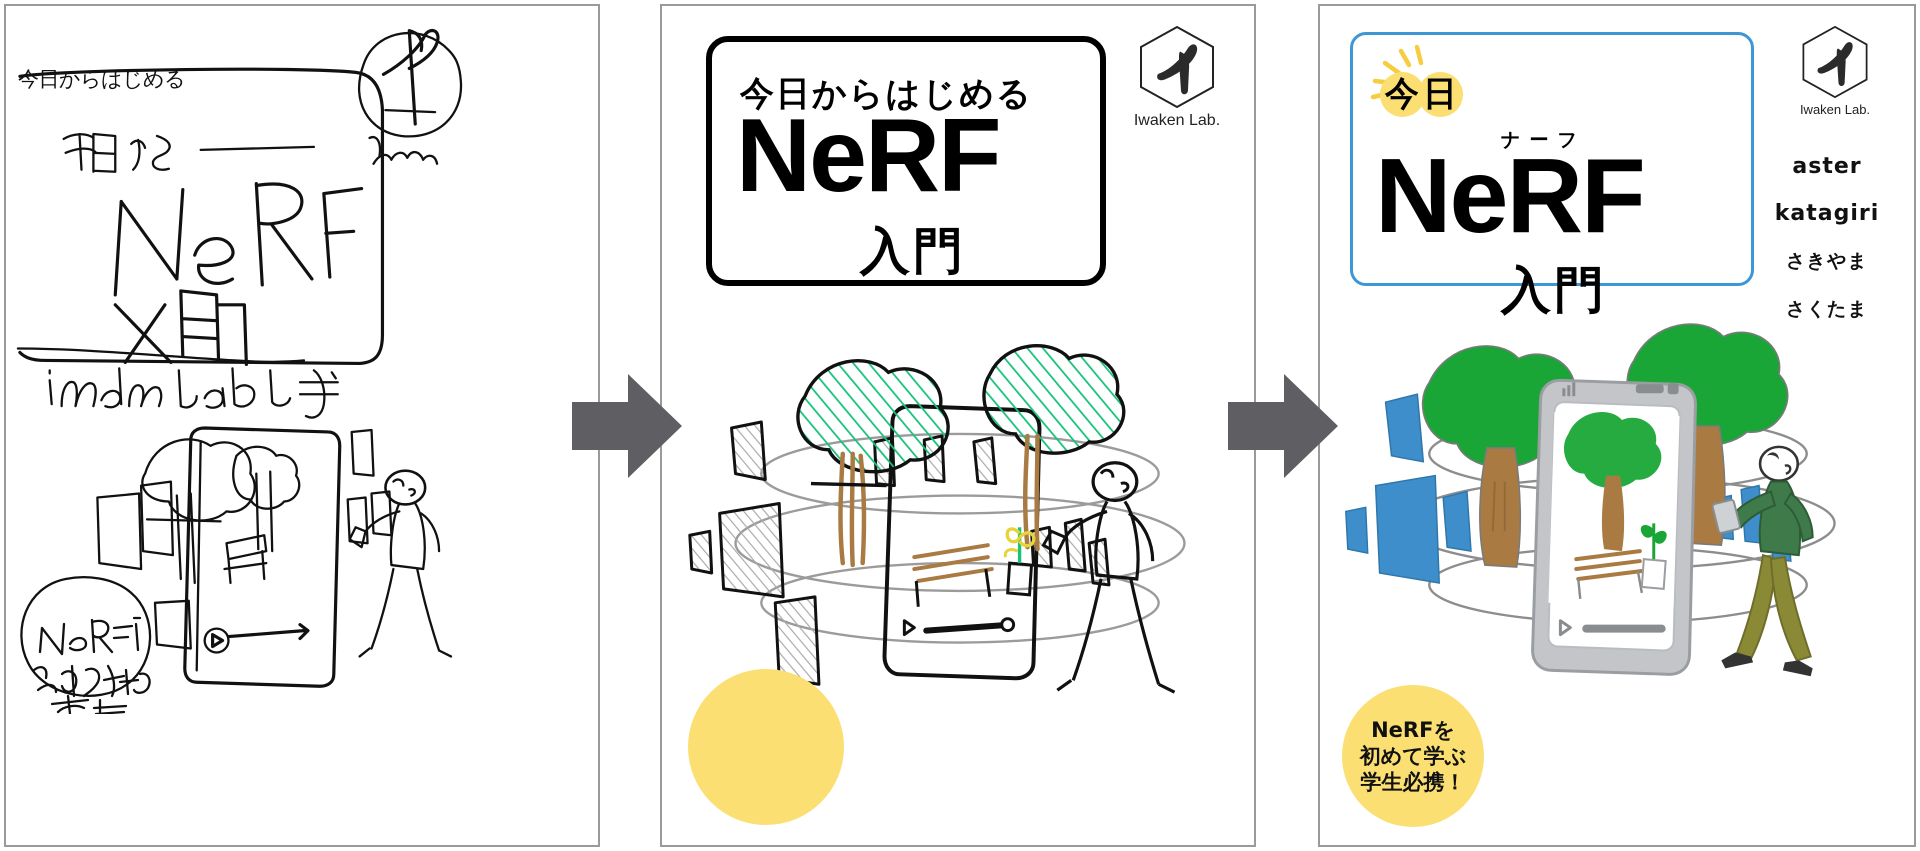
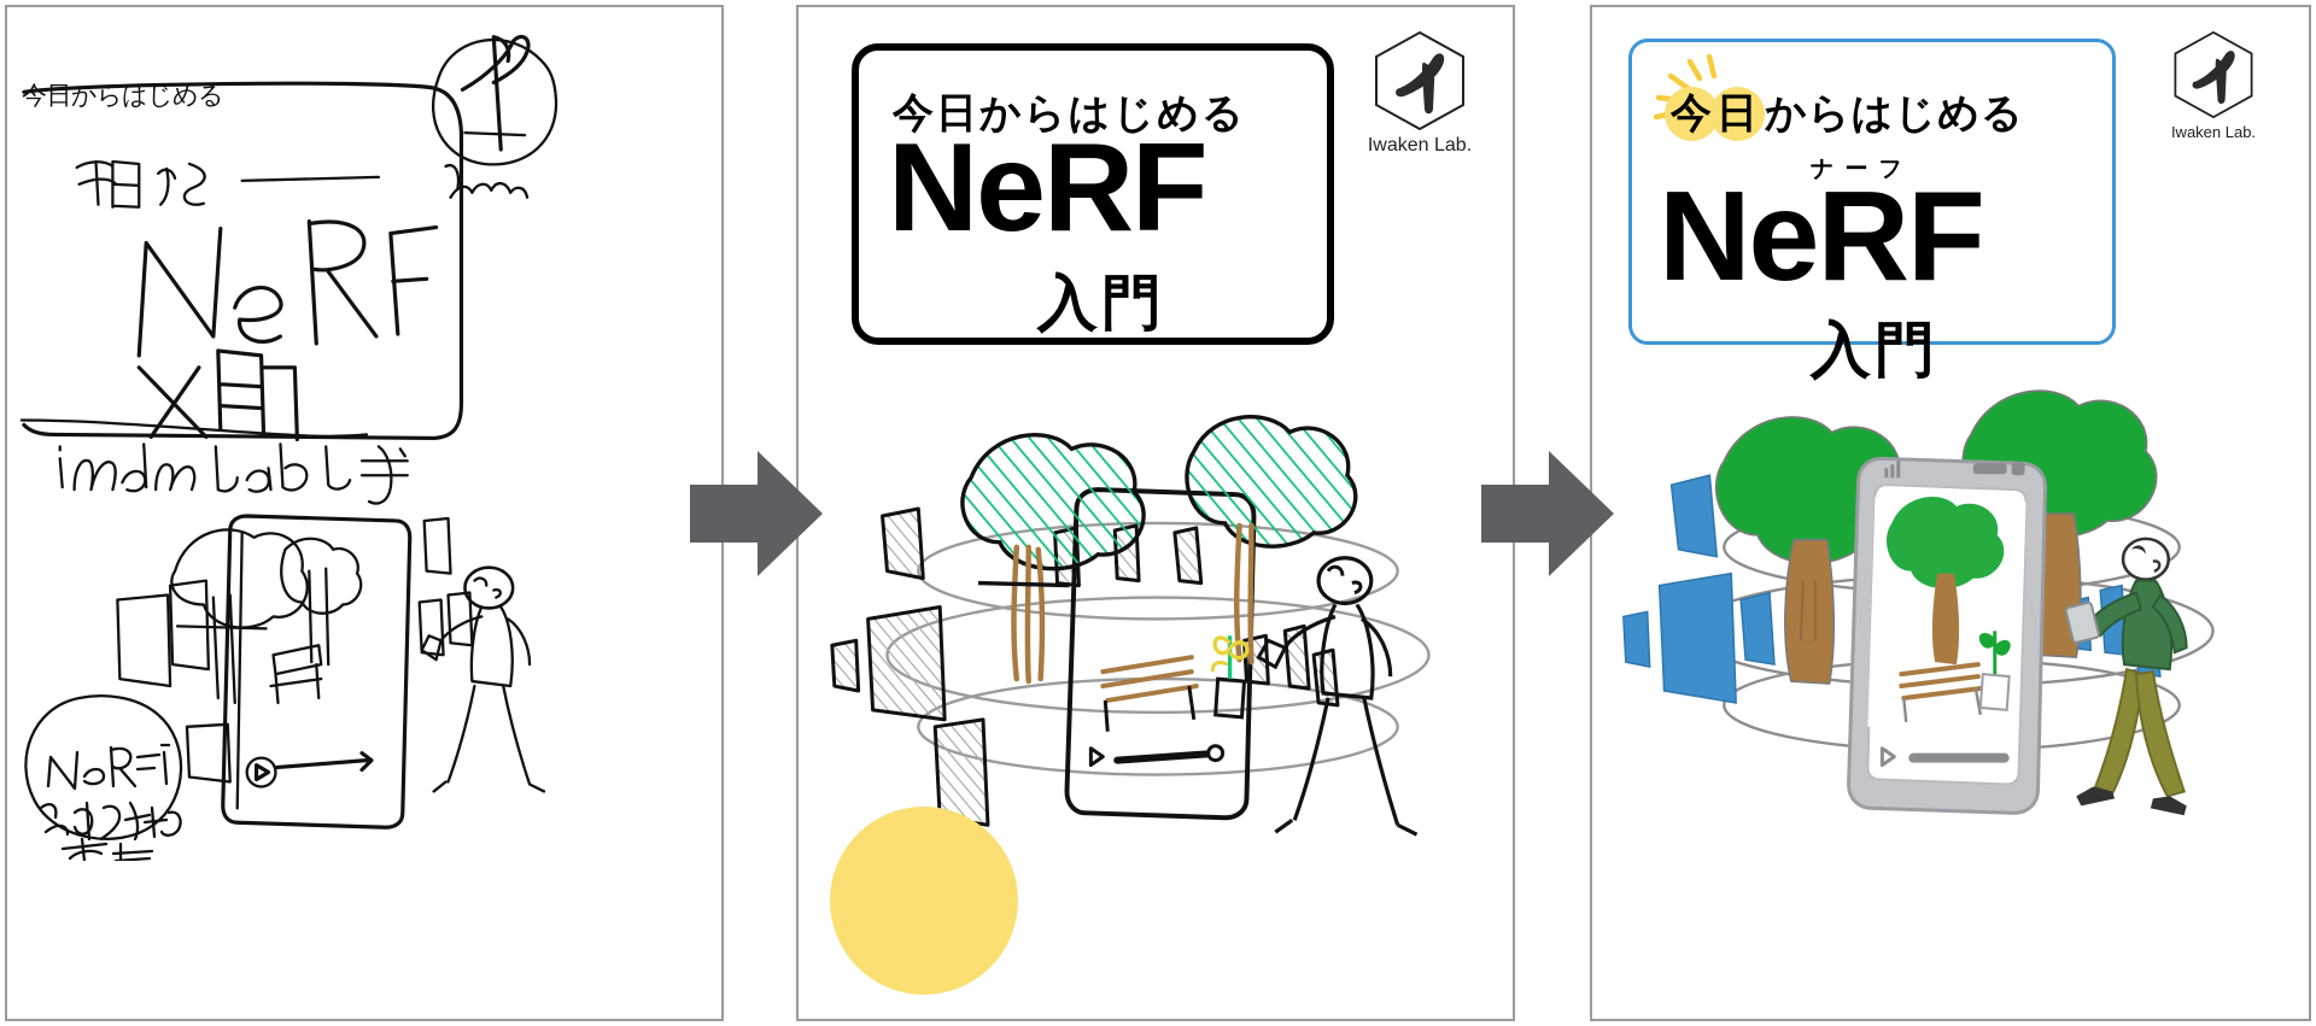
  今日からはじめる
  今日からはじめる
  NeRF
  入門
  Iwaken Lab.
  今
  日
+ からはじめる
  ナーフ
  NeRF
  入門
  Iwaken Lab.
- aster
- katagiri
- さきやま
- さくたま
- NeRFを
- 初めて学ぶ
- 学生必携！
